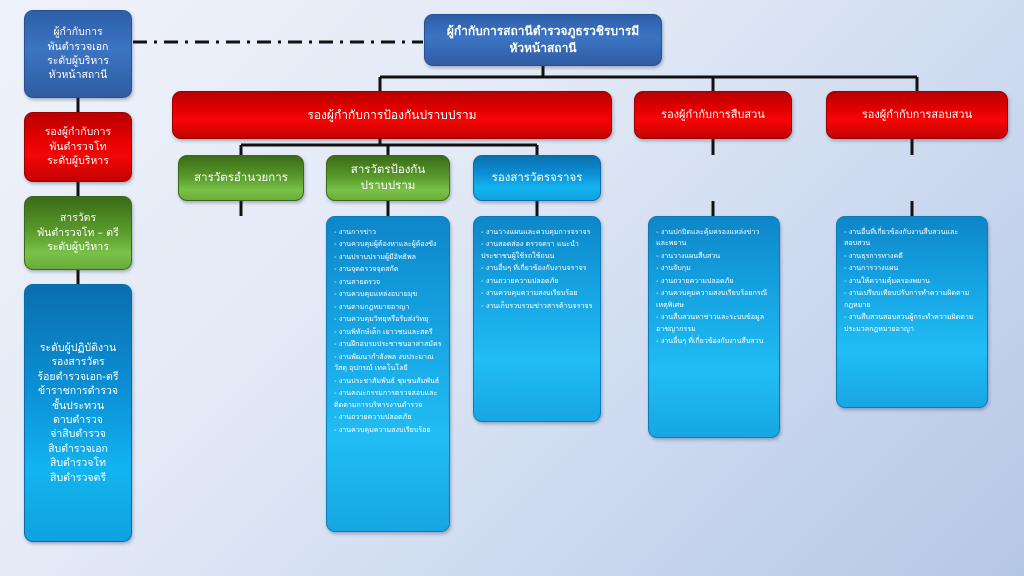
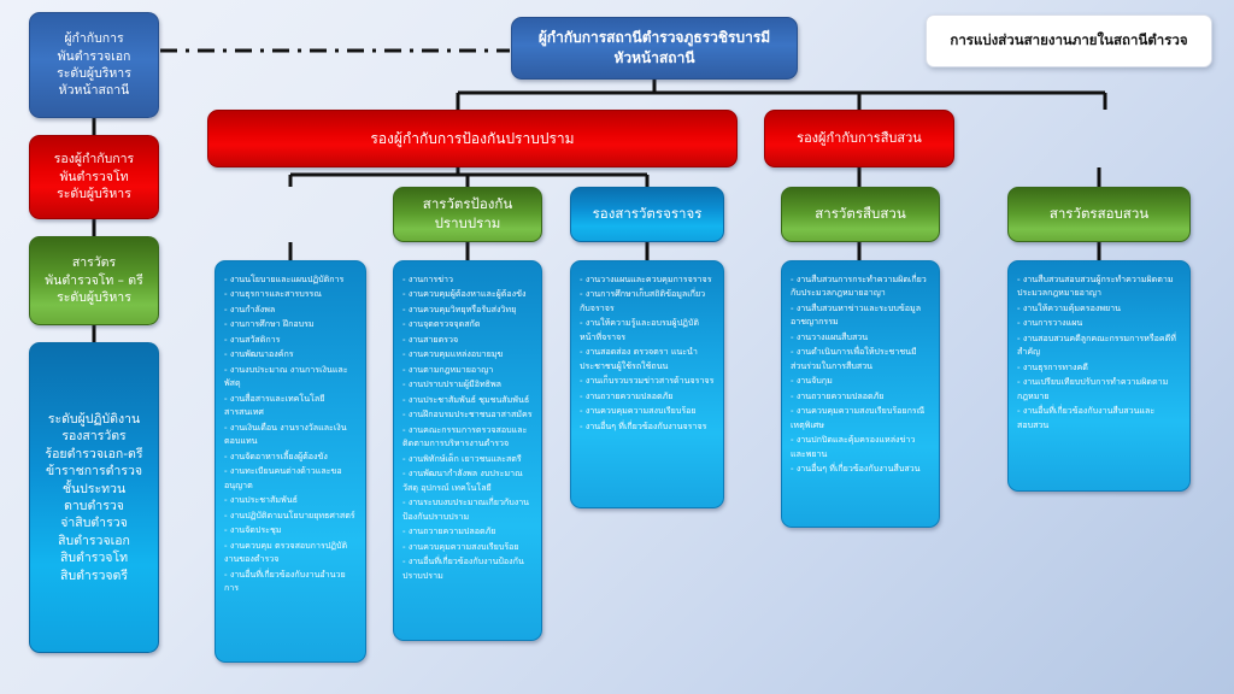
+ การแบ่งส่วนสายงานภายในสถานีตำรวจ
  ผู้กำกับการสถานีตำรวจภูธรวชิรบารมี
  หัวหน้าสถานี
  ผู้กำกับการ
  พันตำรวจเอก
  ระดับผู้บริหาร
  หัวหน้าสถานี
  รองผู้กำกับการ
  พันตำรวจโท
  ระดับผู้บริหาร
  สารวัตร
  พันตำรวจโท – ตรี
  ระดับผู้บริหาร
  ระดับผู้ปฏิบัติงาน
  รองสารวัตร
  ร้อยตำรวจเอก-ตรี
  ข้าราชการตำรวจ
  ชั้นประทวน
  ดาบตำรวจ
  จ่าสิบตำรวจ
  สิบตำรวจเอก
  สิบตำรวจโท
  สิบตำรวจตรี
  รองผู้กำกับการป้องกันปราบปราม
  รองผู้กำกับการสืบสวน
- รองผู้กำกับการสอบสวน
- สารวัตรอำนวยการ
  สารวัตรป้องกัน
  ปราบปราม
  รองสารวัตรจราจร
+ สารวัตรสืบสวน
+ สารวัตรสอบสวน
+ - งานนโยบายและแผนปฏิบัติการ
+ - งานธุรการและสารบรรณ
+ - งานกำลังพล
+ - งานการศึกษา ฝึกอบรม
+ - งานสวัสดิการ
+ - งานพัฒนาองค์กร
+ - งานงบประมาณ งานการเงินและพัสดุ
+ - งานสื่อสารและเทคโนโลยีสารสนเทศ
+ - งานเงินเดือน งานรางวัลและเงินตอบแทน
+ - งานจัดอาหารเลี้ยงผู้ต้องขัง
+ - งานทะเบียนคนต่างด้าวและขออนุญาต
+ - งานประชาสัมพันธ์
+ - งานปฏิบัติตามนโยบายยุทธศาสตร์
+ - งานจัดประชุม
+ - งานควบคุม ตรวจสอบการปฏิบัติงานของตำรวจ
+ - งานอื่นที่เกี่ยวข้องกับงานอำนวยการ
  - งานการข่าว
  - งานควบคุมผู้ต้องหาและผู้ต้องขัง
- - งานปราบปรามผู้มีอิทธิพล
+ - งานควบคุมวิทยุหรือรับส่งวิทยุ
  - งานจุดตรวจจุดสกัด
  - งานสายตรวจ
  - งานควบคุมแหล่งอบายมุข
  - งานตามกฎหมายอาญา
- - งานควบคุมวิทยุหรือรับส่งวิทยุ
+ - งานปราบปรามผู้มีอิทธิพล
- - งานพิทักษ์เด็ก เยาวชนและสตรี
+ - งานประชาสัมพันธ์ ชุมชนสัมพันธ์
  - งานฝึกอบรมประชาชนอาสาสมัคร
- - งานพัฒนากำลังพล งบประมาณ วัสดุ อุปกรณ์ เทคโนโลยี
+ - งานคณะกรรมการตรวจสอบและติดตามการบริหารงานตำรวจ
- - งานประชาสัมพันธ์ ชุมชนสัมพันธ์
+ - งานพิทักษ์เด็ก เยาวชนและสตรี
- - งานคณะกรรมการตรวจสอบและติดตามการบริหารงานตำรวจ
+ - งานพัฒนากำลังพล งบประมาณ วัสดุ อุปกรณ์ เทคโนโลยี
+ - งานระบบงบประมาณเกี่ยวกับงานป้องกันปราบปราม
  - งานถวายความปลอดภัย
  - งานควบคุมความสงบเรียบร้อย
+ - งานอื่นที่เกี่ยวข้องกับงานป้องกันปราบปราม
  - งานวางแผนและควบคุมการจราจร
+ - งานการศึกษาเก็บสถิติข้อมูลเกี่ยวกับจราจร
+ - งานให้ความรู้และอบรมผู้ปฏิบัติหน้าที่จราจร
  - งานสอดส่อง ตรวจตรา แนะนำประชาชนผู้ใช้รถใช้ถนน
- - งานอื่นๆ ที่เกี่ยวข้องกับงานจราจร
+ - งานเก็บรวบรวมข่าวสารด้านจราจร
  - งานถวายความปลอดภัย
  - งานควบคุมความสงบเรียบร้อย
- - งานเก็บรวบรวมข่าวสารด้านจราจร
+ - งานอื่นๆ ที่เกี่ยวข้องกับงานจราจร
+ - งานสืบสวนการกระทำความผิดเกี่ยวกับประมวลกฎหมายอาญา
- - งานปกปิดและคุ้มครองแหล่งข่าวและพยาน
+ - งานสืบสวนหาข่าวและระบบข้อมูลอาชญากรรม
  - งานวางแผนสืบสวน
+ - งานดำเนินการเพื่อให้ประชาชนมีส่วนร่วมในการสืบสวน
  - งานจับกุม
  - งานถวายความปลอดภัย
  - งานควบคุมความสงบเรียบร้อยกรณีเหตุพิเศษ
- - งานสืบสวนหาข่าวและระบบข้อมูลอาชญากรรม
+ - งานปกปิดและคุ้มครองแหล่งข่าวและพยาน
  - งานอื่นๆ ที่เกี่ยวข้องกับงานสืบสวน
- - งานอื่นที่เกี่ยวข้องกับงานสืบสวนและสอบสวน
+ - งานสืบสวนสอบสวนผู้กระทำความผิดตามประมวลกฎหมายอาญา
- - งานธุรการทางคดี
+ - งานให้ความคุ้มครองพยาน
  - งานการวางแผน
+ - งานสอบสวนคดีลูกคณะกรรมการหรือคดีที่สำคัญ
- - งานให้ความคุ้มครองพยาน
+ - งานธุรการทางคดี
  - งานเปรียบเทียบปรับการทำความผิดตามกฎหมาย
- - งานสืบสวนสอบสวนผู้กระทำความผิดตามประมวลกฎหมายอาญา
+ - งานอื่นที่เกี่ยวข้องกับงานสืบสวนและสอบสวน
